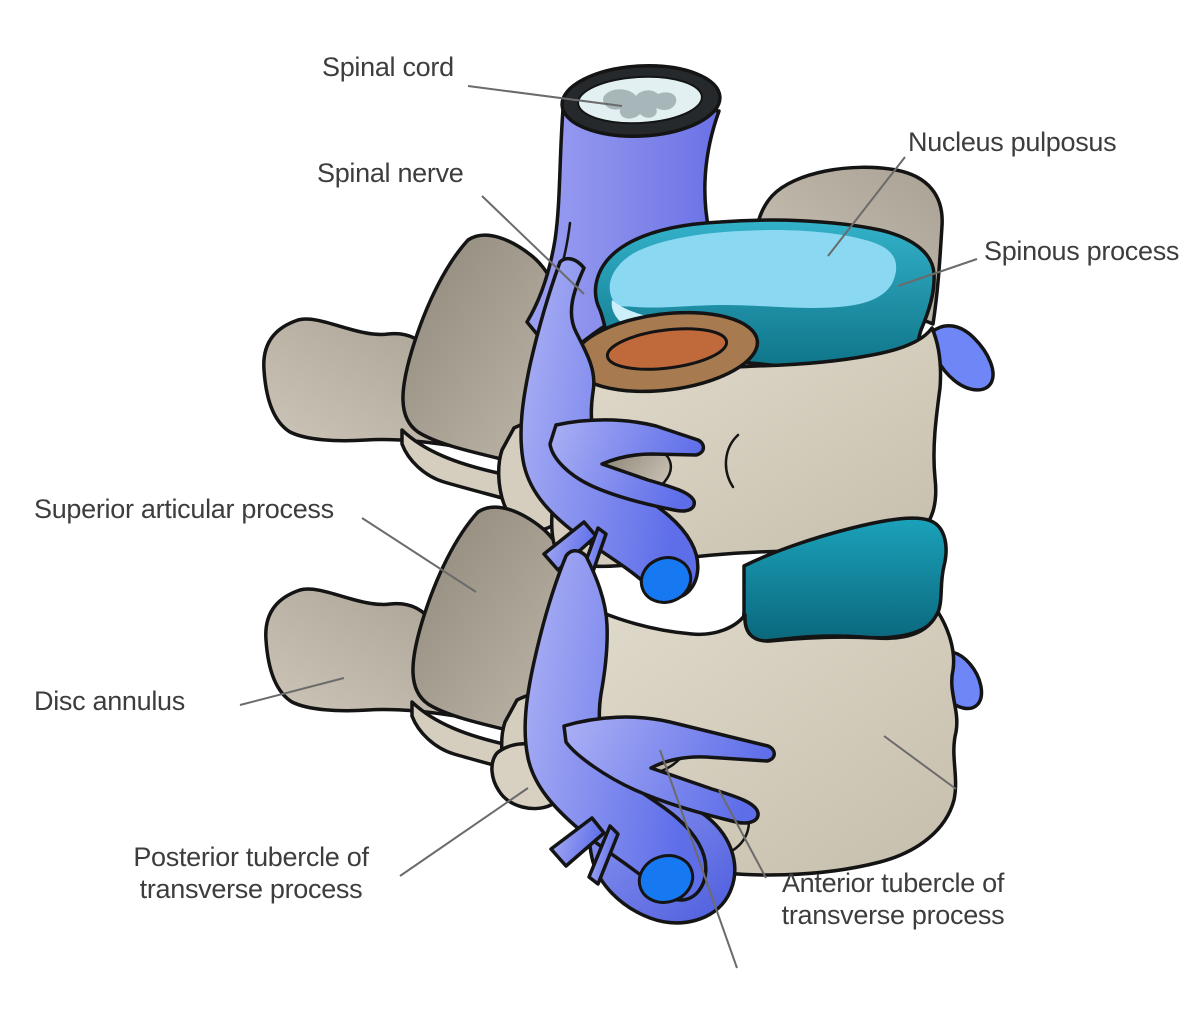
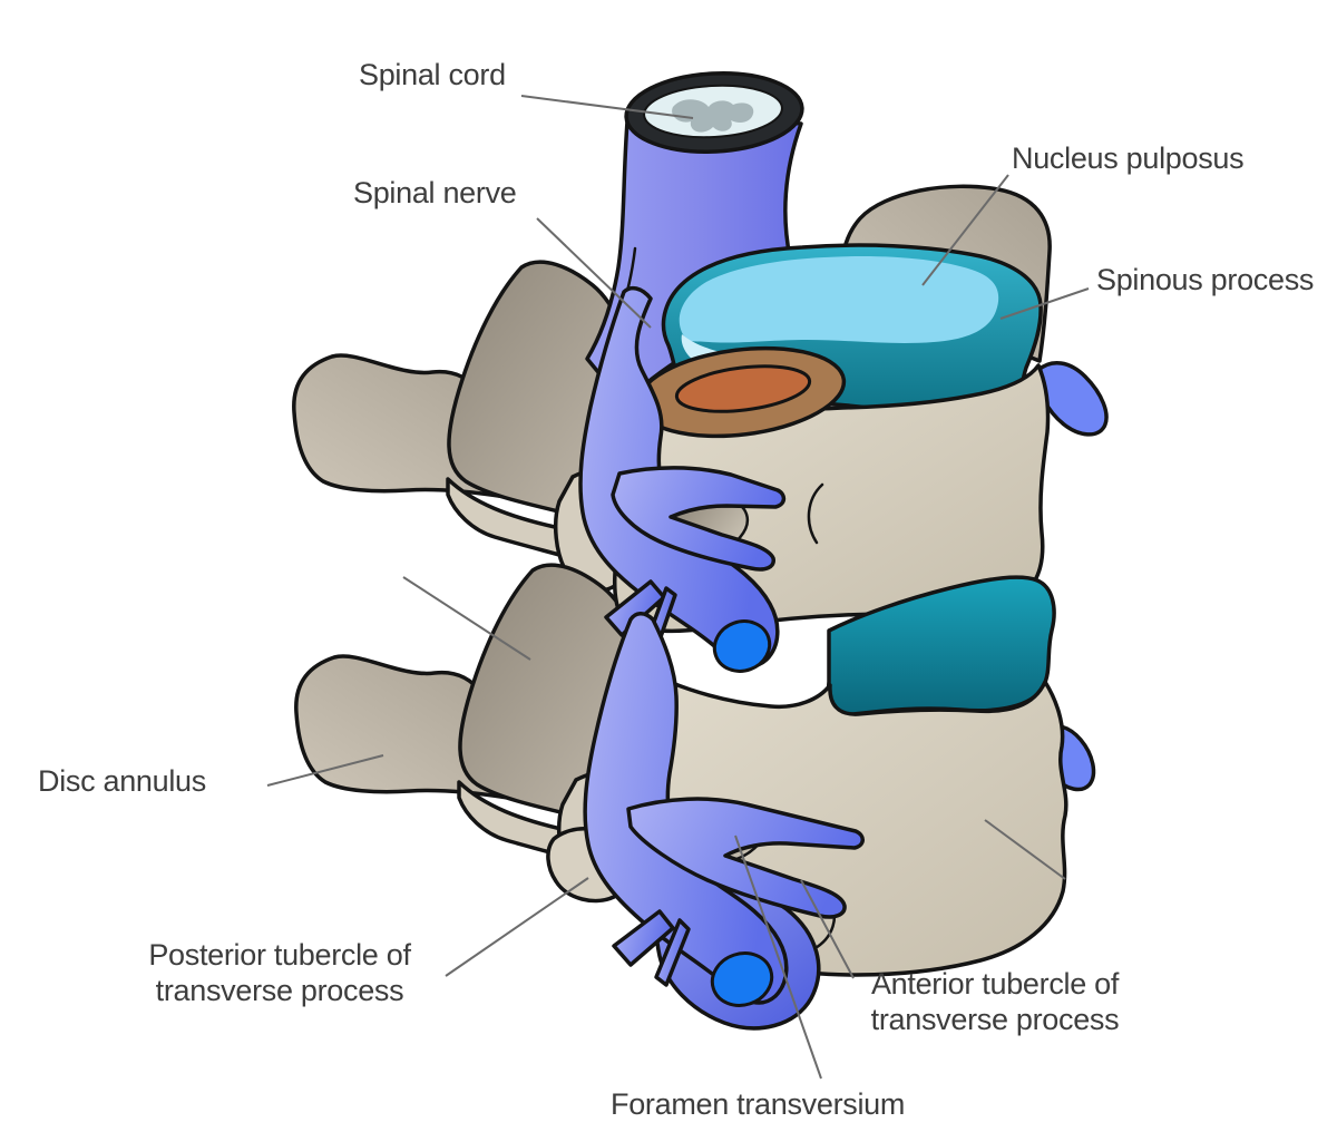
  Spinal cord
  Spinal nerve
  Nucleus pulposus
  Spinous process
- Superior articular process
  Disc annulus
  Posterior tubercle of
  transverse process
+ Foramen transversium
  Anterior tubercle of
  transverse process
